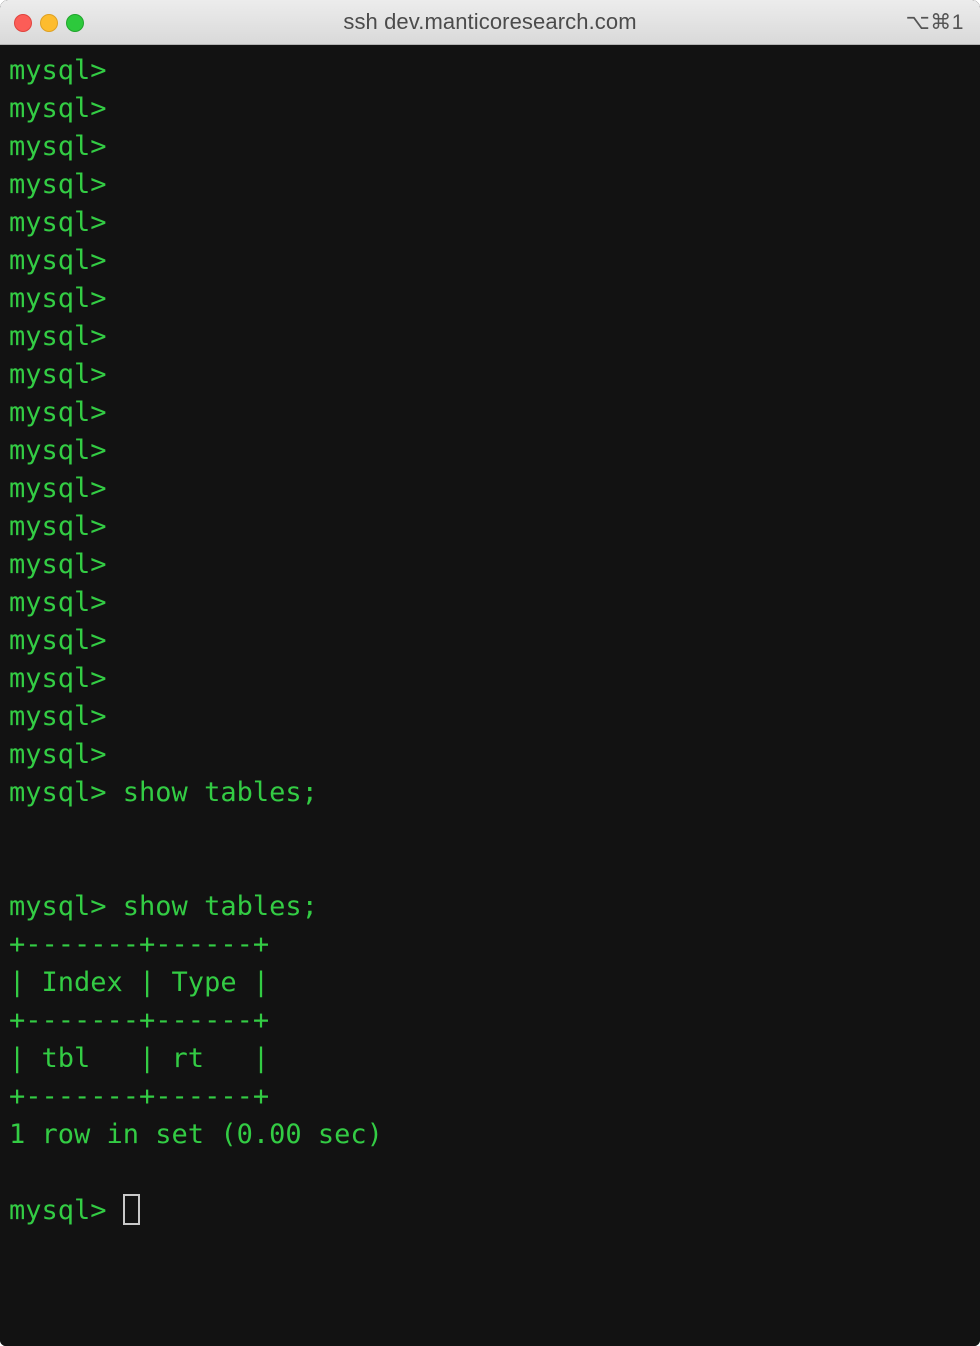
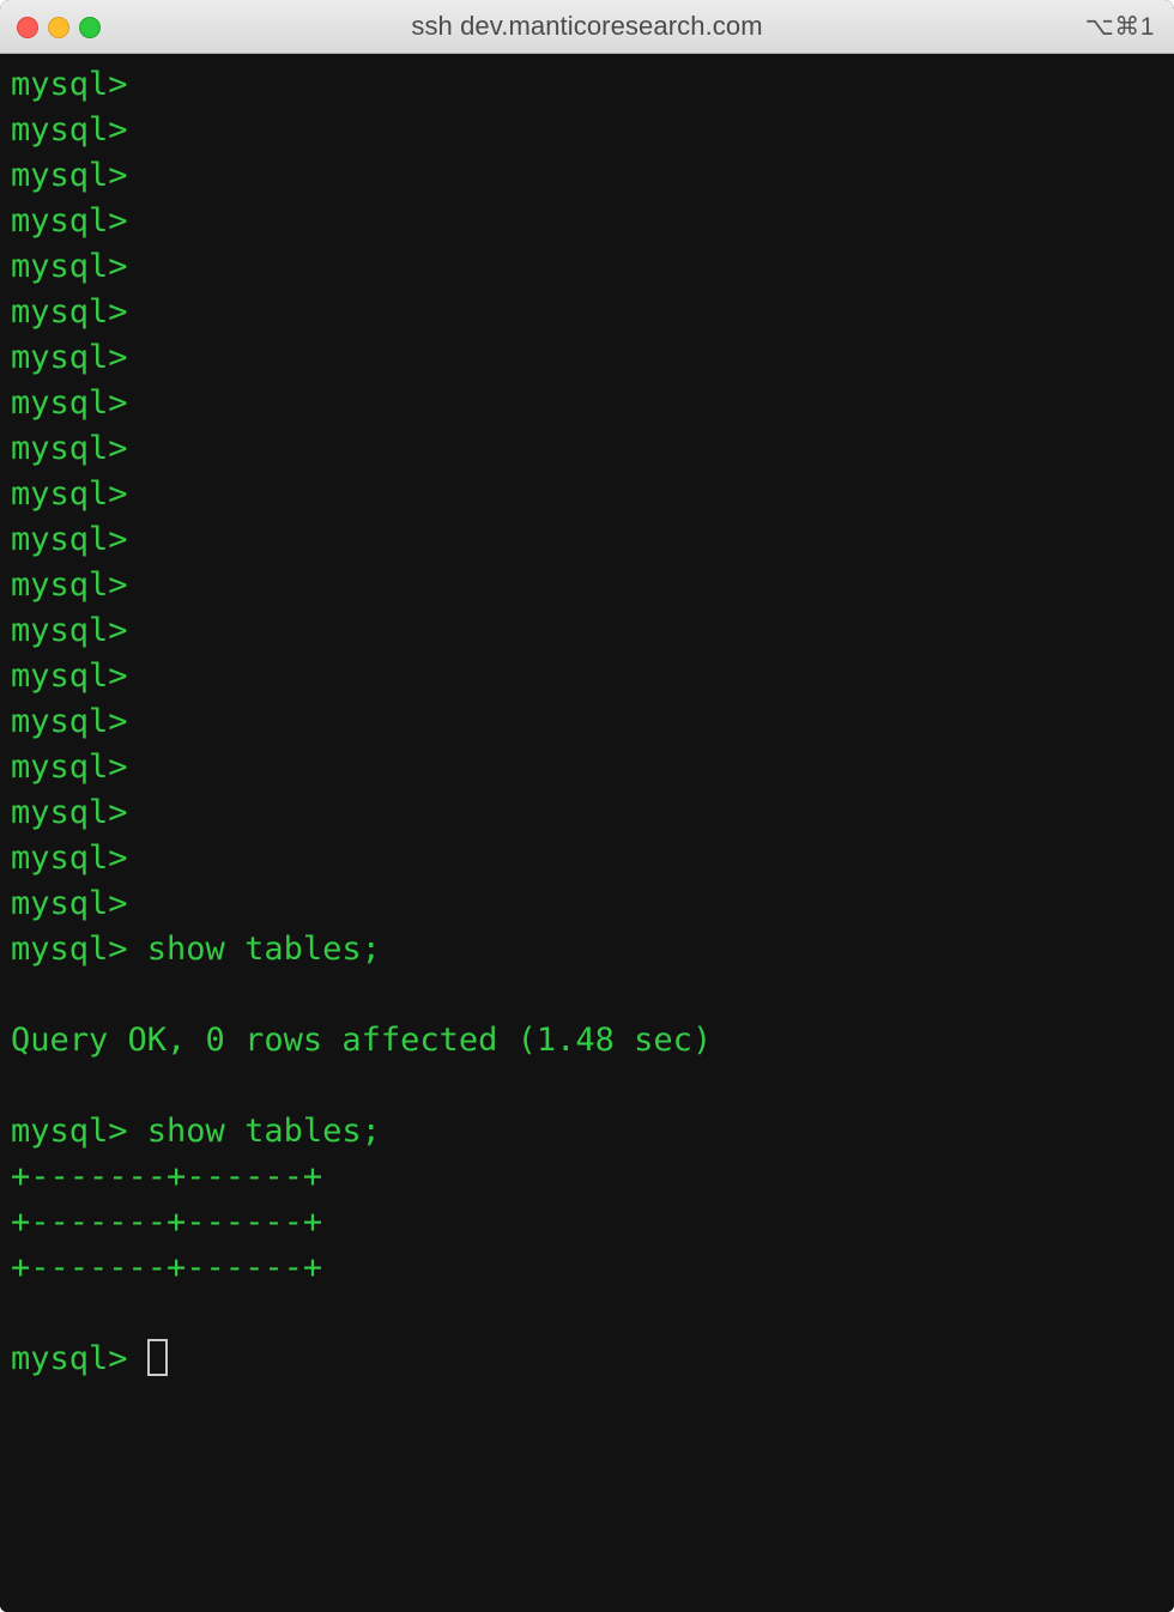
  ssh dev.manticoresearch.com
  ⌥⌘1
  mysql>
  mysql>
  mysql>
  mysql>
  mysql>
  mysql>
  mysql>
  mysql>
  mysql>
  mysql>
  mysql>
  mysql>
  mysql>
  mysql>
  mysql>
  mysql>
  mysql>
  mysql>
  mysql>
  mysql> show tables;
+ Query OK, 0 rows affected (1.48 sec)
  mysql> show tables;
  +-------+------+
- | Index | Type |
  +-------+------+
- | tbl | rt |
  +-------+------+
- 1 row in set (0.00 sec)
  mysql>
